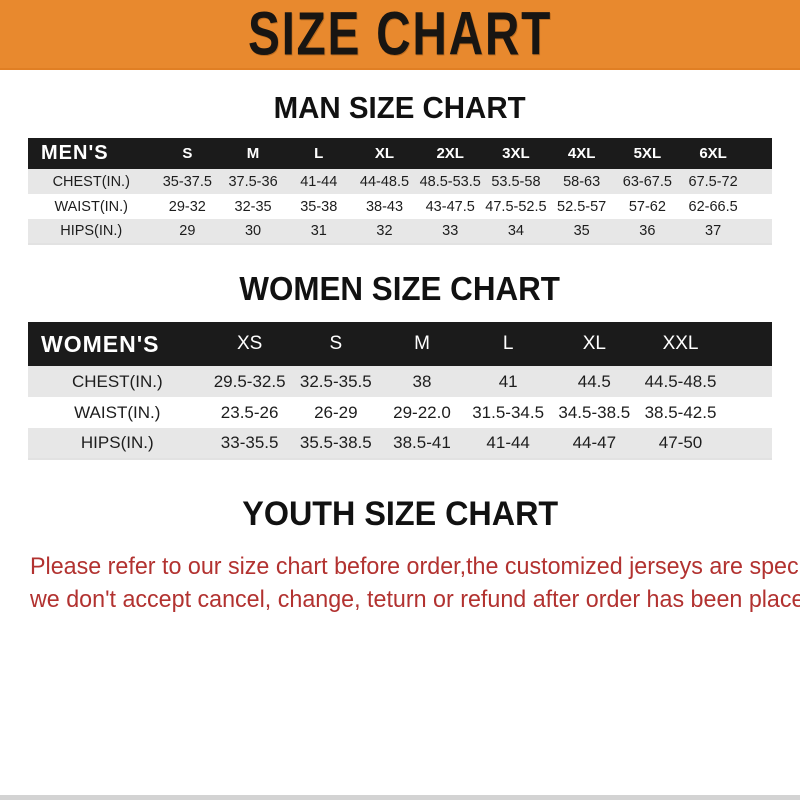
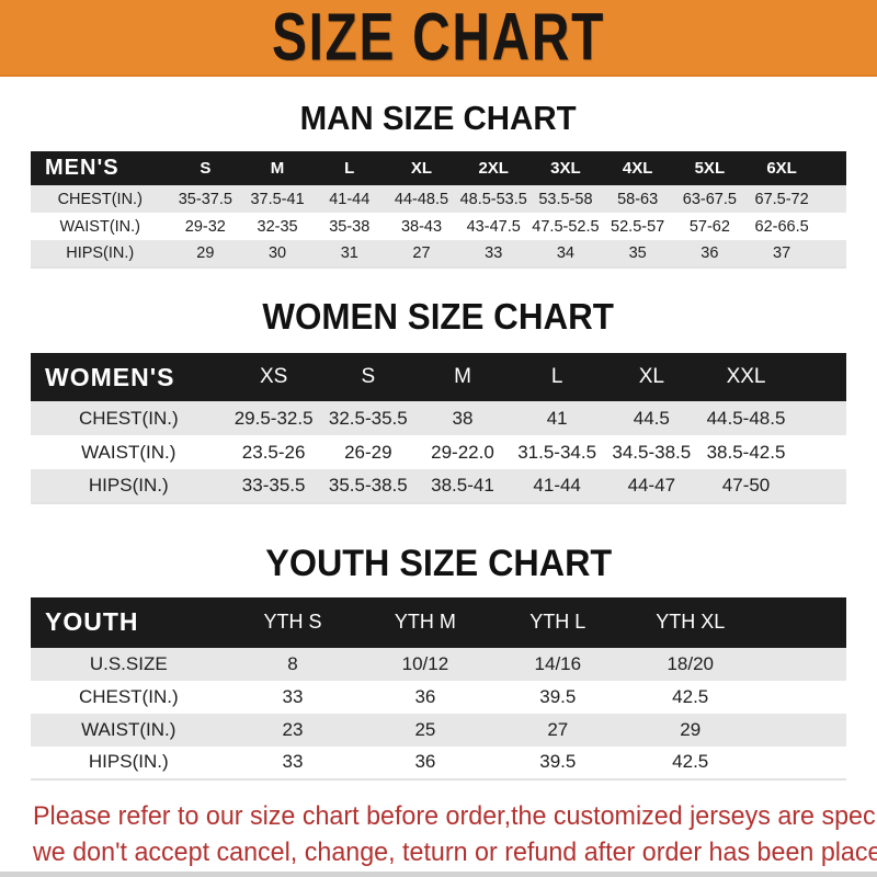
  SIZE CHART
  MAN SIZE CHART
  MEN'S	S	M	L	XL	2XL	3XL	4XL	5XL	6XL
- CHEST(IN.)	35-37.5	37.5-36	41-44	44-48.5	48.5-53.5	53.5-58	58-63	63-67.5	67.5-72
+ CHEST(IN.)	35-37.5	37.5-41	41-44	44-48.5	48.5-53.5	53.5-58	58-63	63-67.5	67.5-72
  WAIST(IN.)	29-32	32-35	35-38	38-43	43-47.5	47.5-52.5	52.5-57	57-62	62-66.5
- HIPS(IN.)	29	30	31	32	33	34	35	36	37
+ HIPS(IN.)	29	30	31	27	33	34	35	36	37
  WOMEN SIZE CHART
  WOMEN'S	XS	S	M	L	XL	XXL
  CHEST(IN.)	29.5-32.5	32.5-35.5	38	41	44.5	44.5-48.5
  WAIST(IN.)	23.5-26	26-29	29-22.0	31.5-34.5	34.5-38.5	38.5-42.5
  HIPS(IN.)	33-35.5	35.5-38.5	38.5-41	41-44	44-47	47-50
  YOUTH SIZE CHART
+ YOUTH	YTH S	YTH M	YTH L	YTH XL
+ U.S.SIZE	8	10/12	14/16	18/20
+ CHEST(IN.)	33	36	39.5	42.5
+ WAIST(IN.)	23	25	27	29
+ HIPS(IN.)	33	36	39.5	42.5
  Please refer to our size chart before order,the customized jerseys are spec
  we don't accept cancel, change, teturn or refund after order has been place
